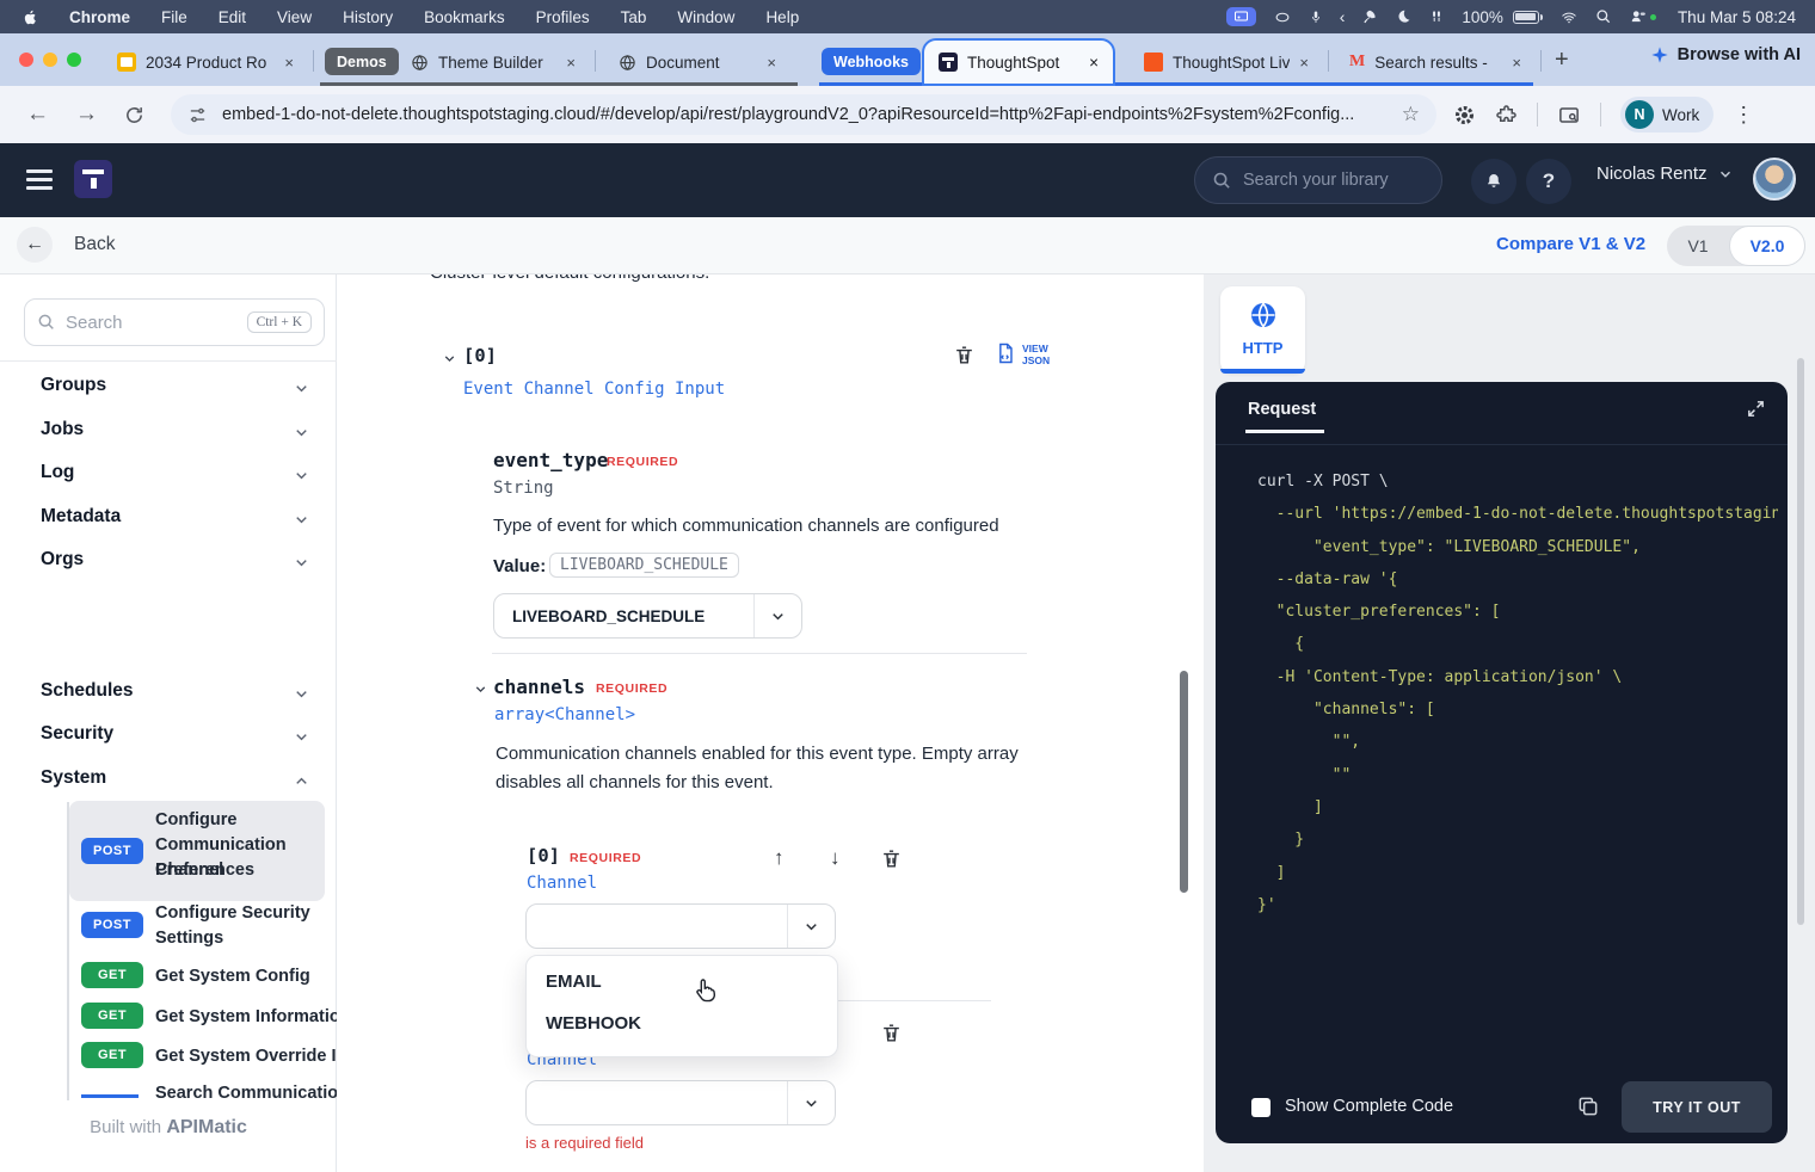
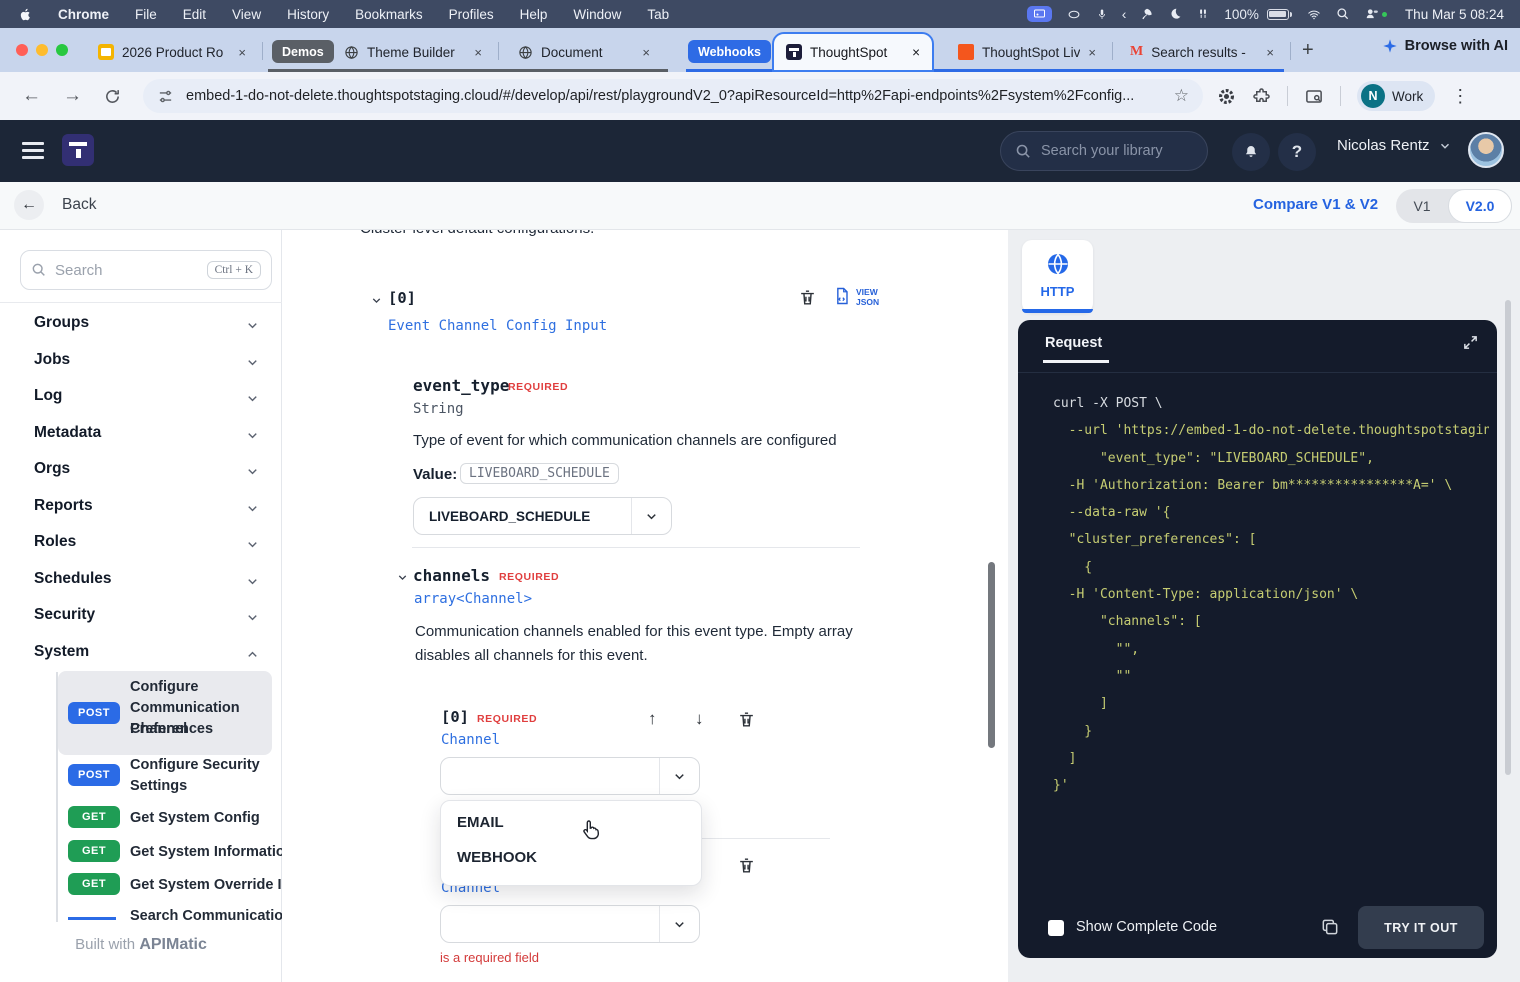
  Chrome
  File
  Edit
  View
  History
  Bookmarks
  Profiles
- Tab
+ Help
  Window
- Help
+ Tab
  ‹
  100%
  Thu Mar 5 08:24
- 2034 Product Ro
+ 2026 Product Ro
  ×
  Demos
  Theme Builder
  ×
  Document
  ×
  Webhooks
  ThoughtSpot
  ×
  ThoughtSpot Liv
  ×
  M
  Search results -
  ×
  +
  Browse with AI
  ←
  →
  embed-1-do-not-delete.thoughtspotstaging.cloud/#/develop/api/rest/playgroundV2_0?apiResourceId=http%2Fapi-endpoints%2Fsystem%2Fconfig...
  ☆
  N
  Work
  ⋮
  Search your library
  ?
  Nicolas Rentz
  ←
  Back
  Compare V1 & V2
  V1
  V2.0
  Search
  Ctrl + K
  Groups
  Jobs
  Log
  Metadata
  Orgs
+ Reports
+ Roles
  Schedules
  Security
  System
  POST
  Configure
  Communication Channel
  Preferences
  POST
  Configure Security
  Settings
  GET
  Get System Config
  GET
  Get System Informatio
  GET
  Get System Override I
  Search Communicatio
  Built with APIMatic
  [0]
  VIEW
  JSON
  Event Channel Config Input
  event_type
  REQUIRED
  String
  Type of event for which communication channels are configured
  Value:
  LIVEBOARD_SCHEDULE
  LIVEBOARD_SCHEDULE
  channels
  REQUIRED
  array<Channel>
  Communication channels enabled for this event type. Empty array disables all channels for this event.
  [0]
  REQUIRED
  ↑
  ↓
  Channel
  Channel
  is a required field
  EMAIL
  WEBHOOK
  HTTP
  Request
  curl -X POST \
  --url 'https://embed-1-do-not-delete.thoughtspotstagin
  "event_type": "LIVEBOARD_SCHEDULE",
+ -H 'Authorization: Bearer bm****************A=' \
  --data-raw '{
  "cluster_preferences": [
  {
  -H 'Content-Type: application/json' \
  "channels": [
  "",
  ""
  ]
  }
  ]
  }'
  Show Complete Code
  TRY IT OUT
